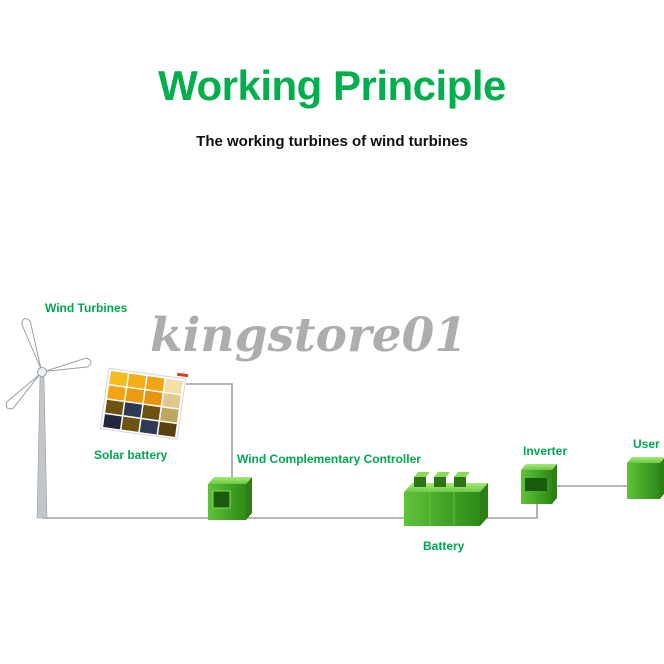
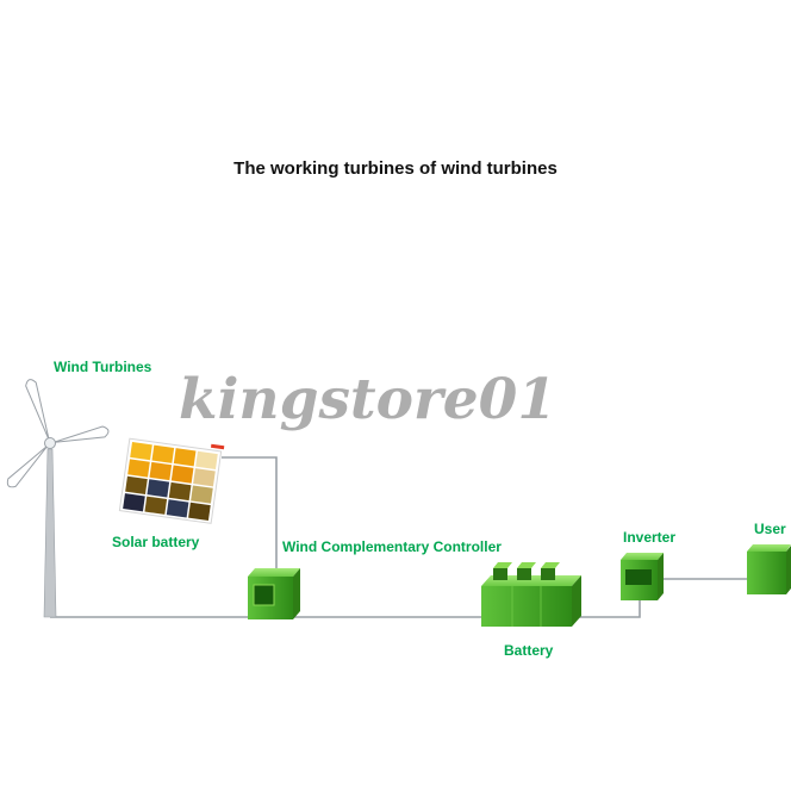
- Working Principle
  The working turbines of wind turbines
  kingstore01
  Wind Turbines
  Solar battery
  Wind Complementary Controller
  Battery
  Inverter
  User
